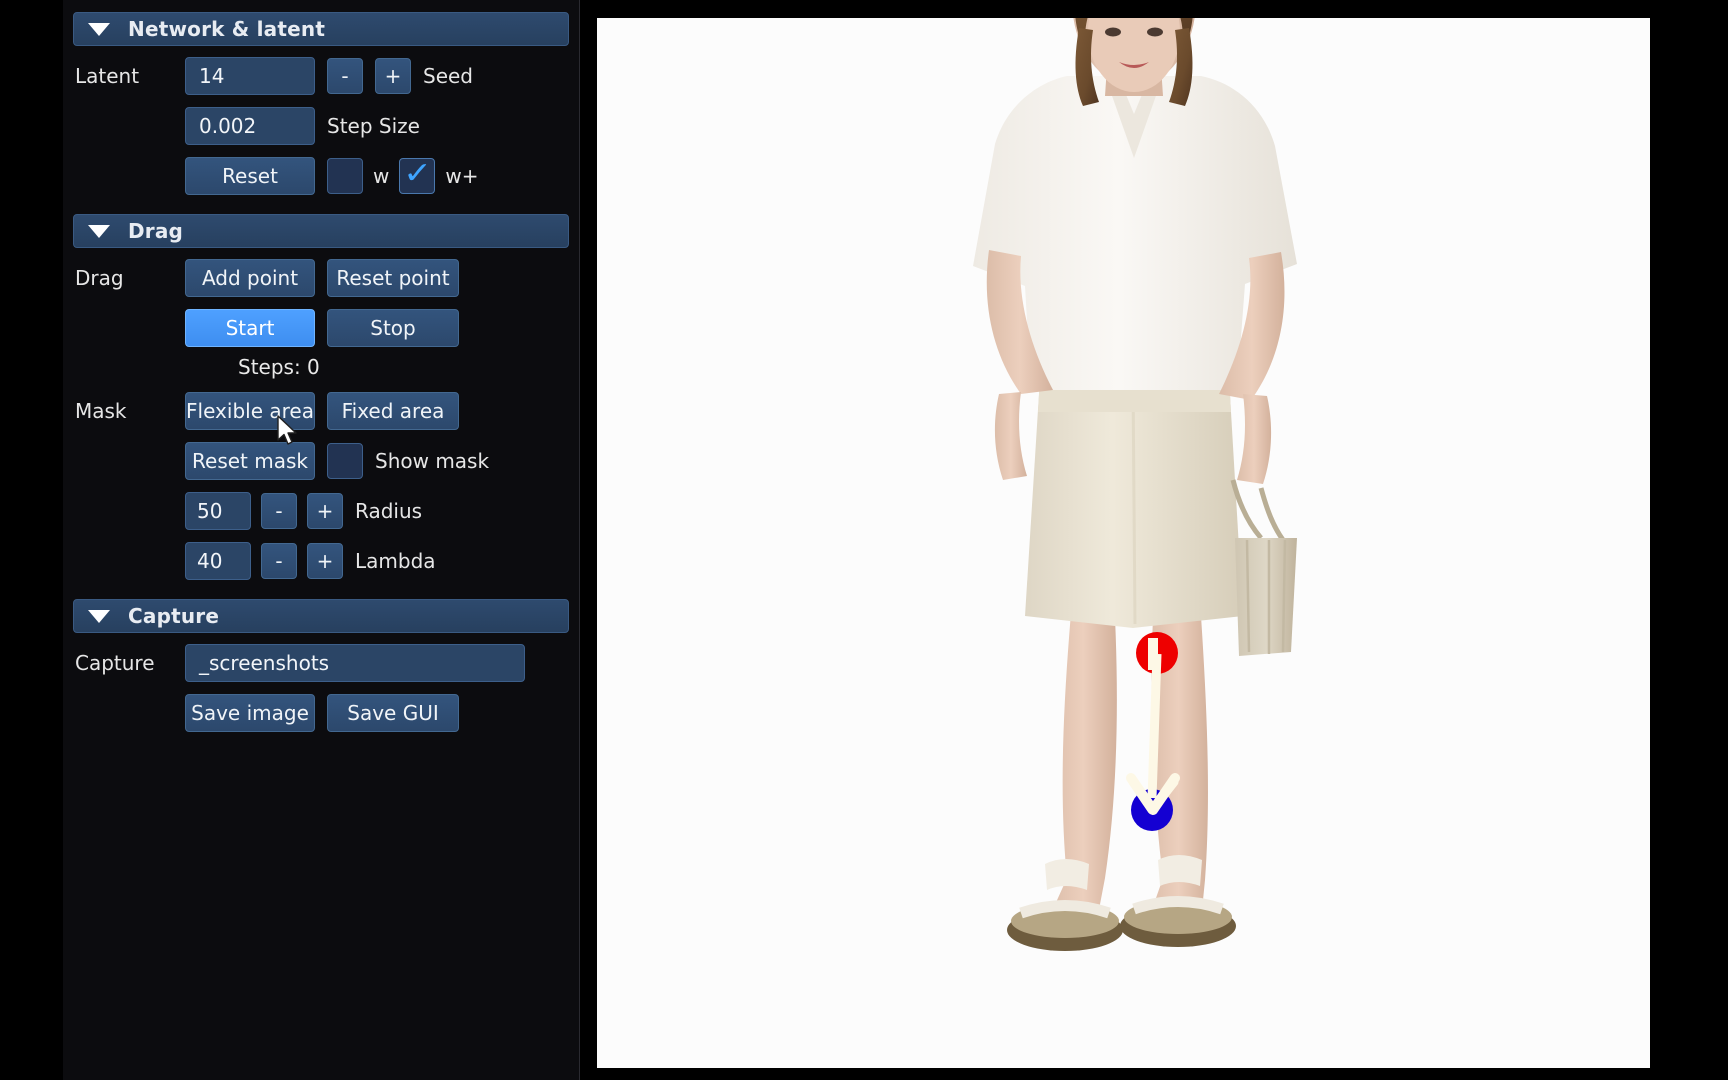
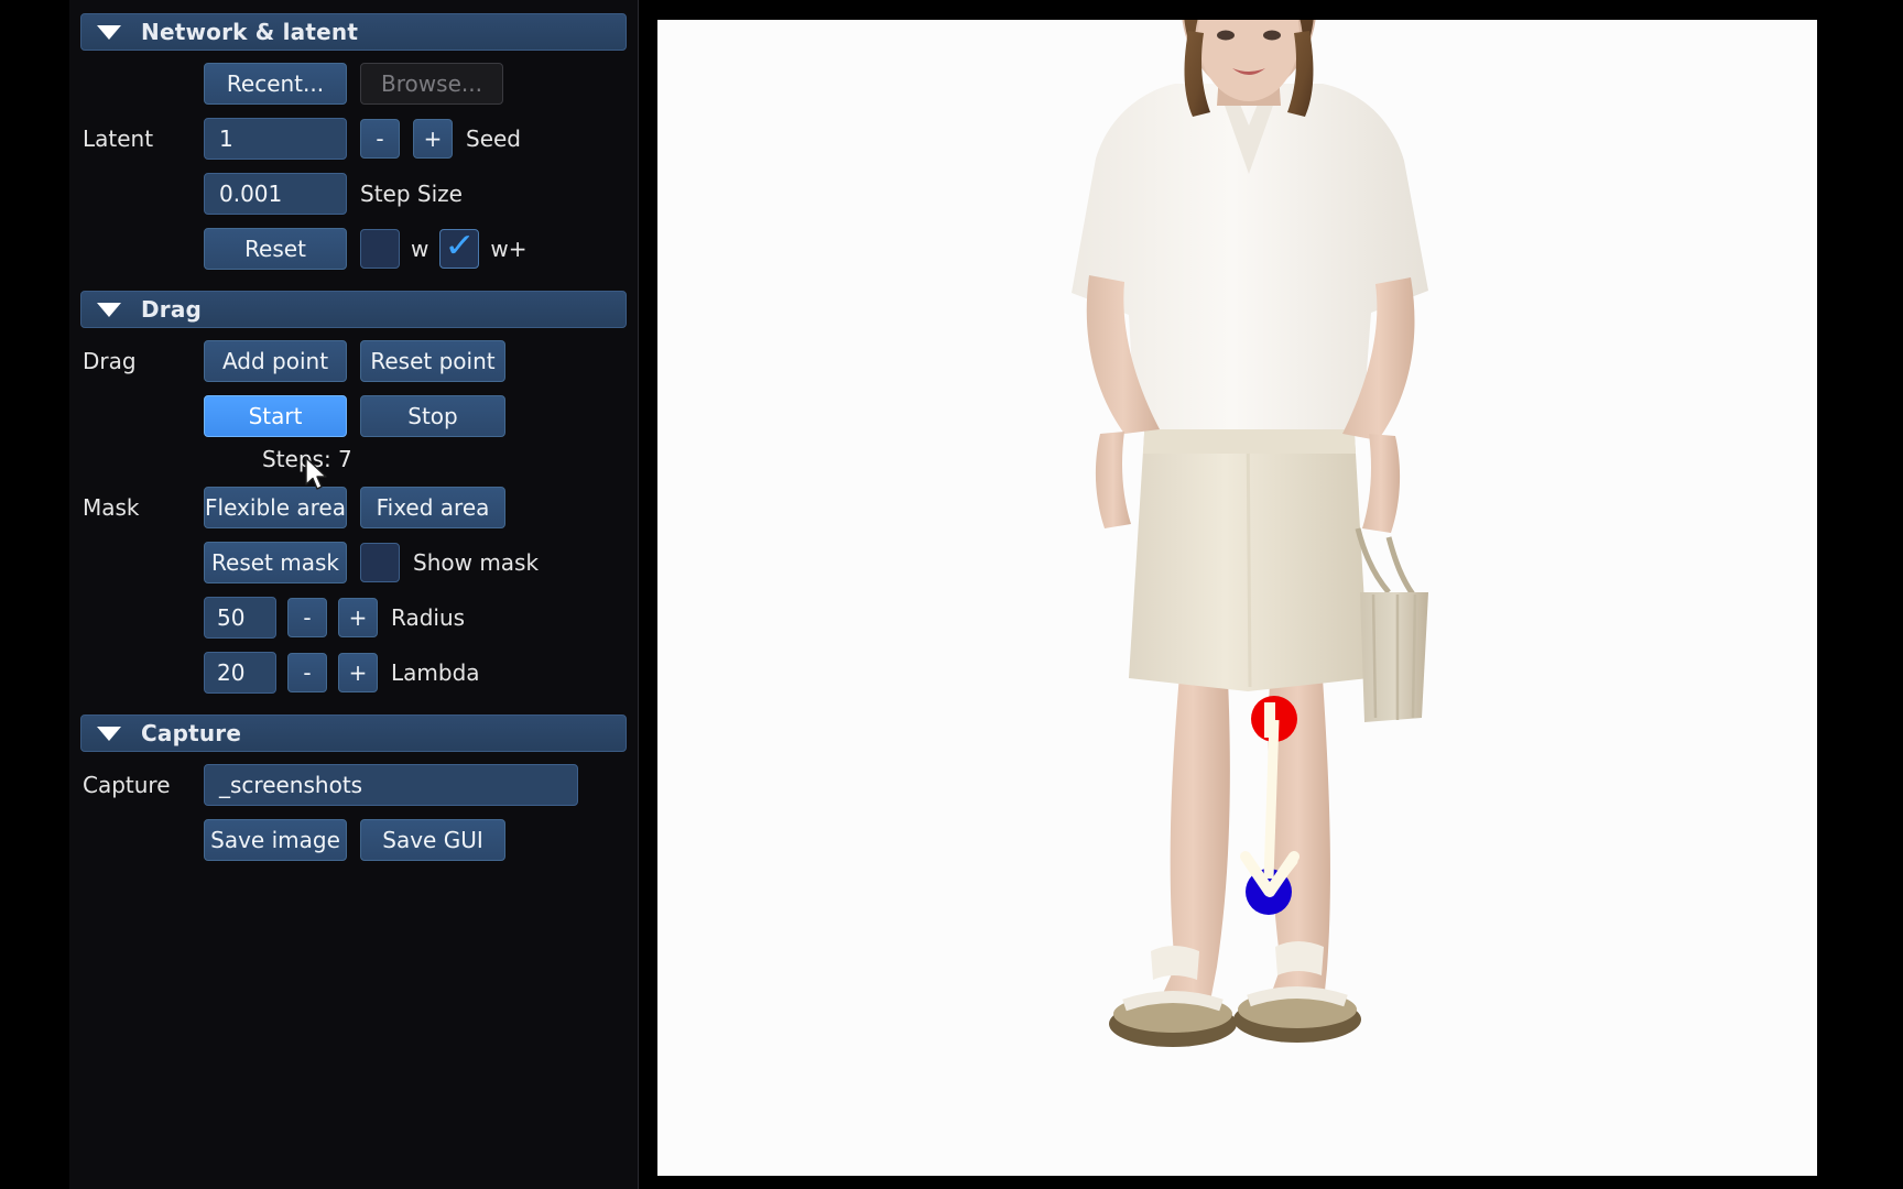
  Network & latent
+ Recent...
+ Browse...
  Latent
- 14
+ 1
  -
  +
  Seed
- 0.002
+ 0.001
  Step Size
  Reset
  w
  ✓
  w+
  Drag
  Drag
  Add point
  Reset point
  Start
  Stop
- Steps: 0
+ Steps: 7
  Mask
  Flexible area
  Fixed area
  Reset mask
  Show mask
  50
  -
  +
  Radius
- 40
+ 20
  -
  +
  Lambda
  Capture
  Capture
  _screenshots
  Save image
  Save GUI
